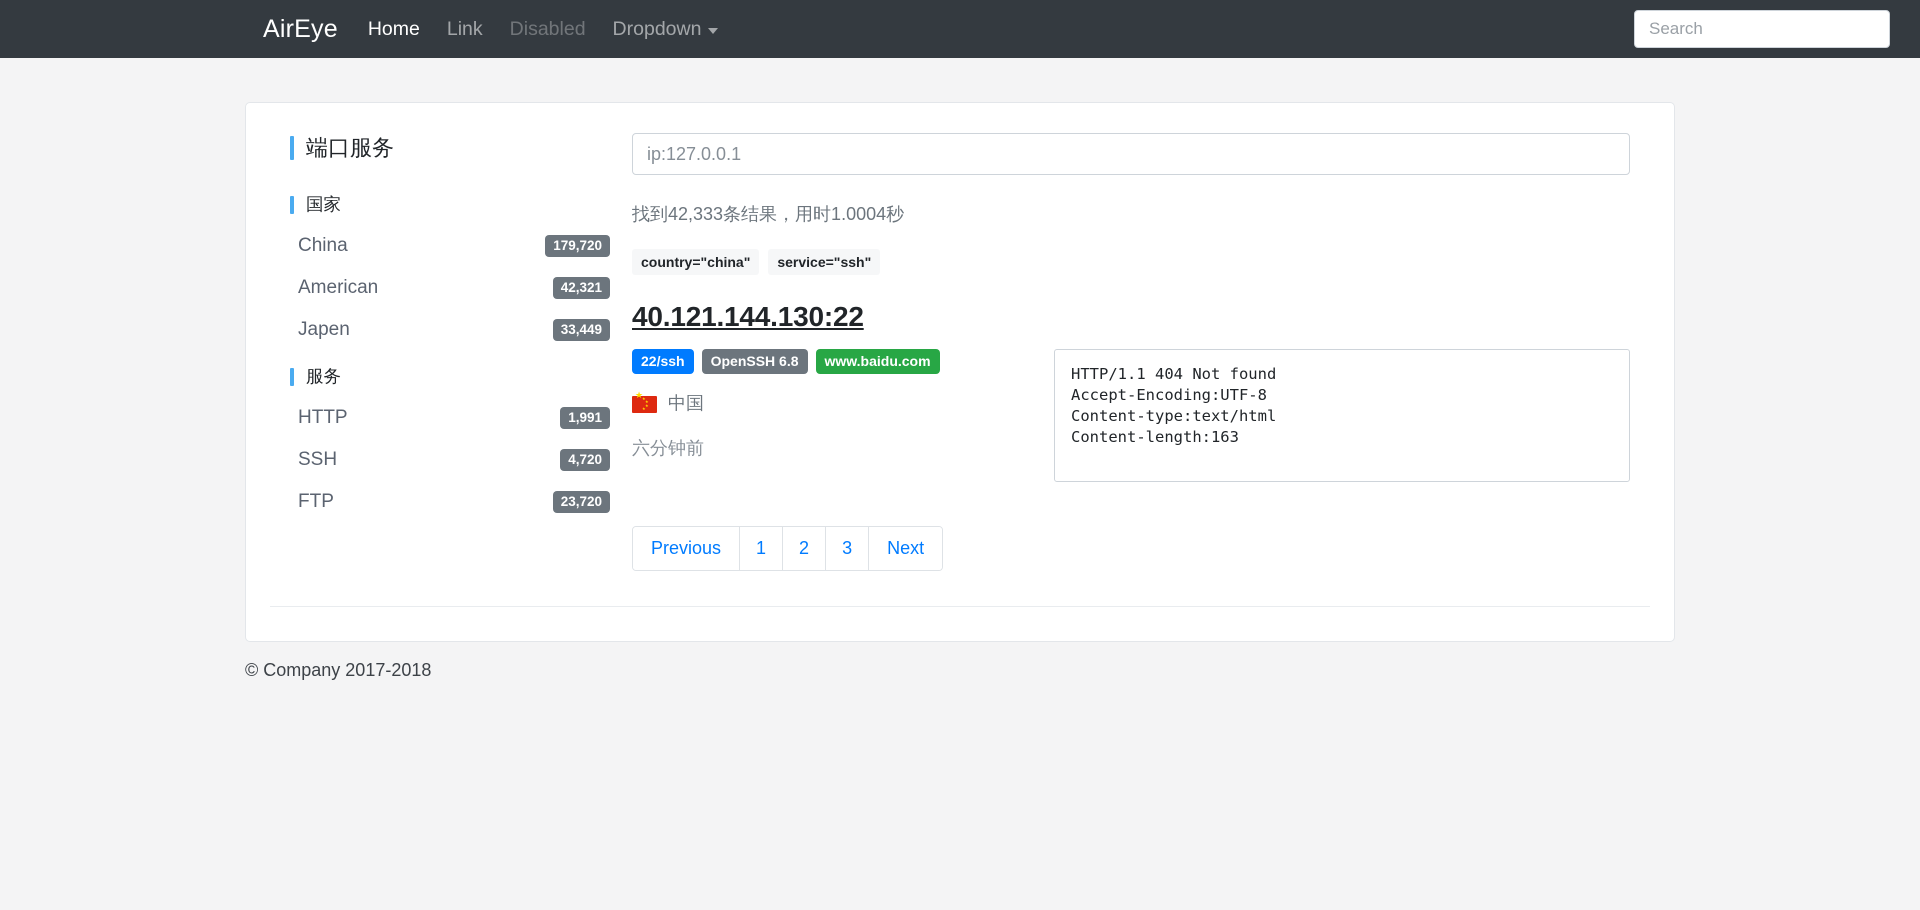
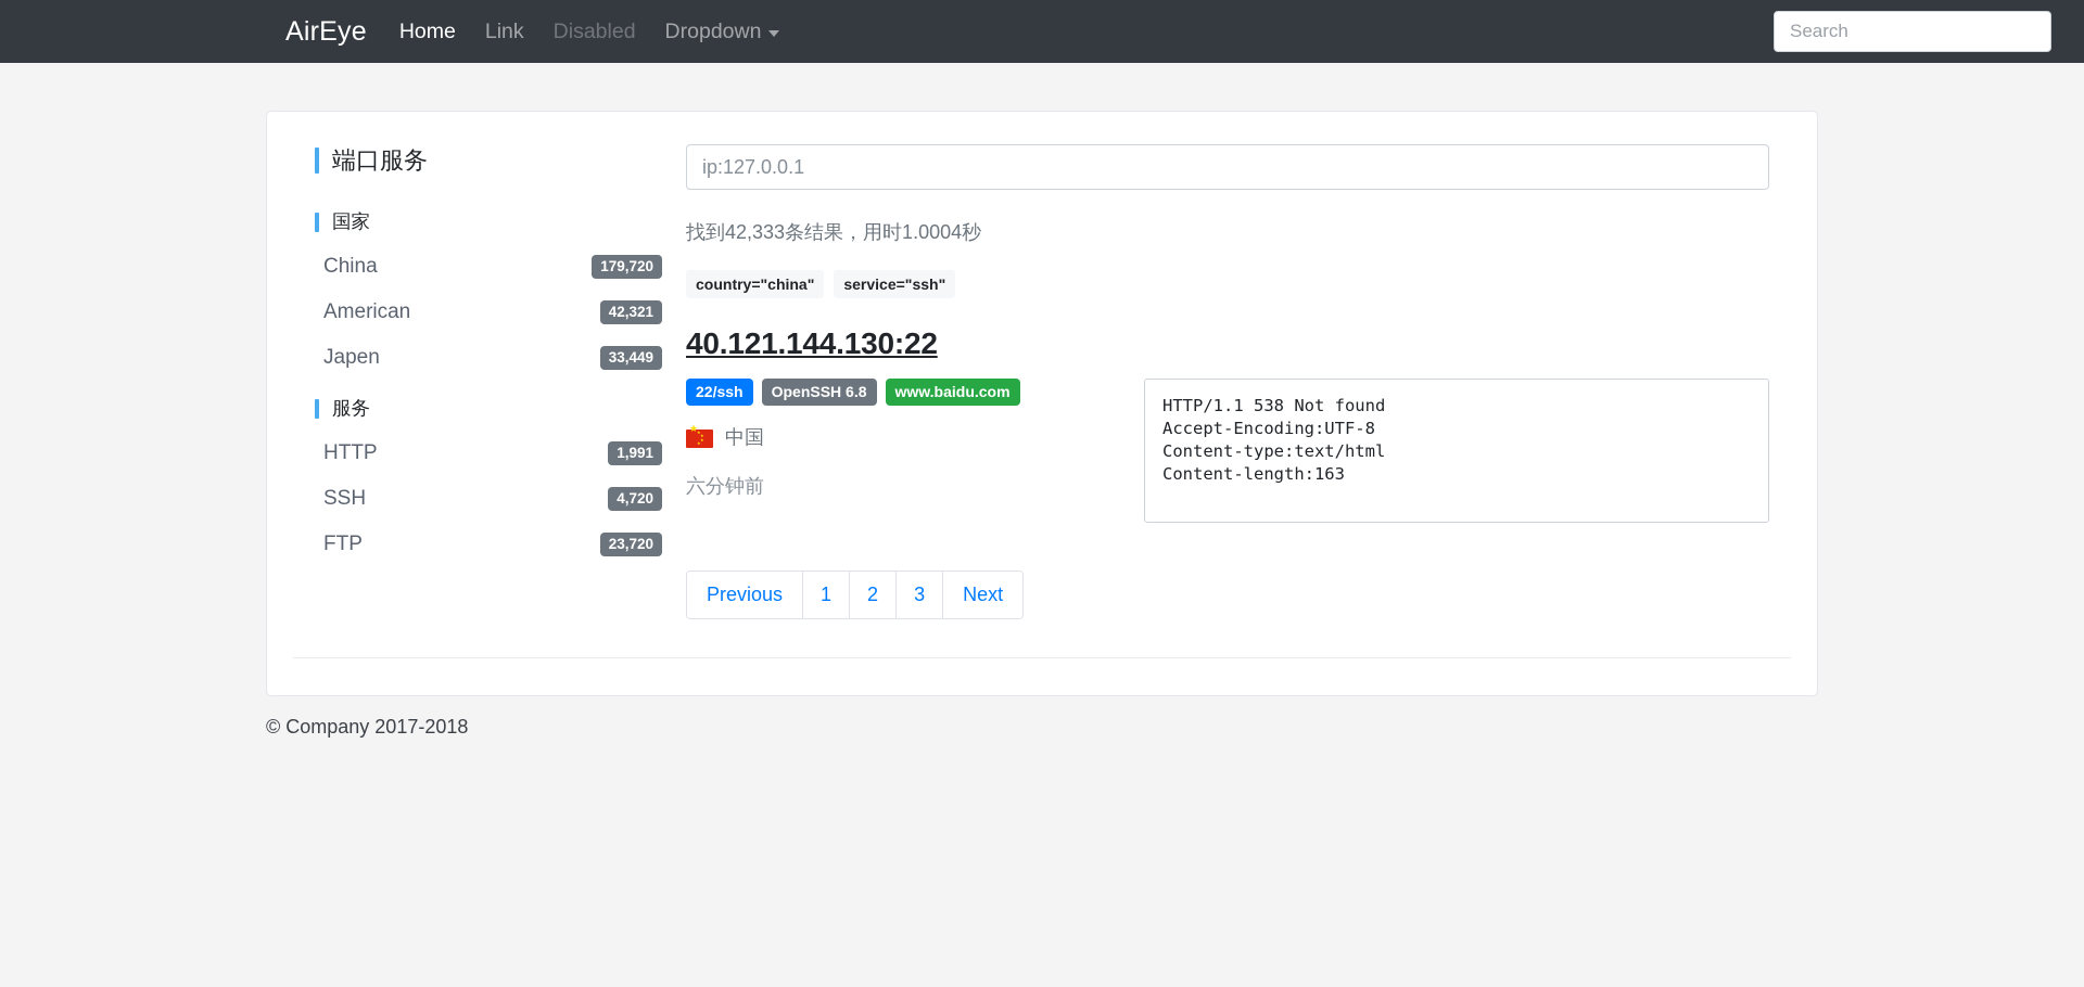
  AirEye
  Home
  Link
  Disabled
  Dropdown
  Search
  端口服务
  国家
  China
  179,720
  American
  42,321
  Japen
  33,449
  服务
  HTTP
  1,991
  SSH
  4,720
  FTP
  23,720
  ip:127.0.0.1
  找到42,333条结果，用时1.0004秒
  country="china"
  service="ssh"
  40.121.144.130:22
  22/ssh
  OpenSSH 6.8
  www.baidu.com
  中国
  六分钟前
- HTTP/1.1 404 Not found
+ HTTP/1.1 538 Not found
  Accept-Encoding:UTF-8
  Content-type:text/html
  Content-length:163
  Previous
  1
  2
  3
  Next
  © Company 2017-2018
